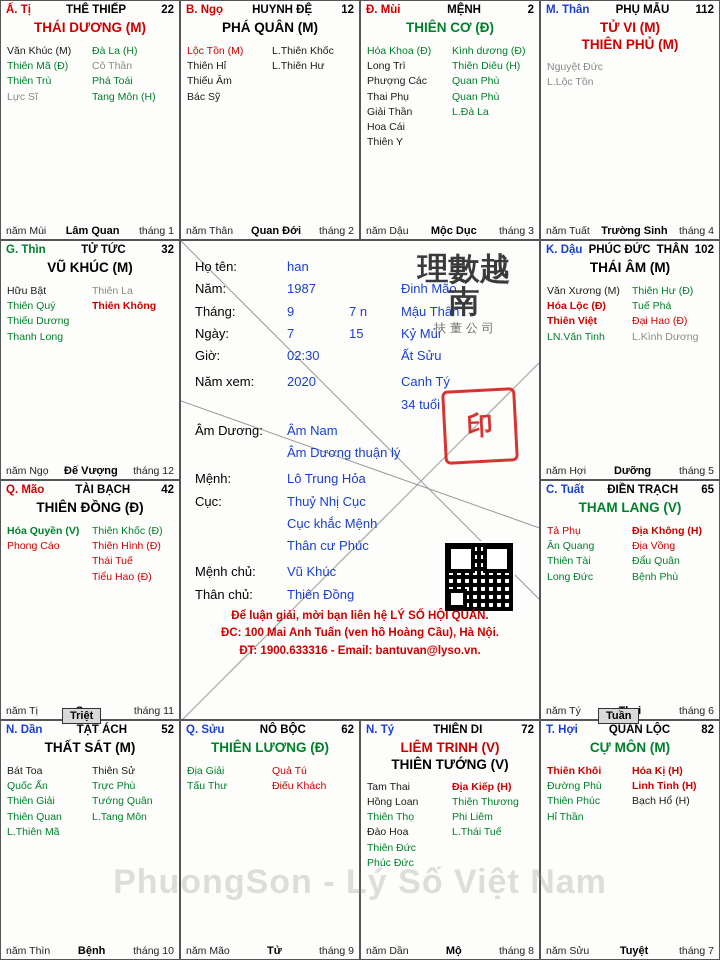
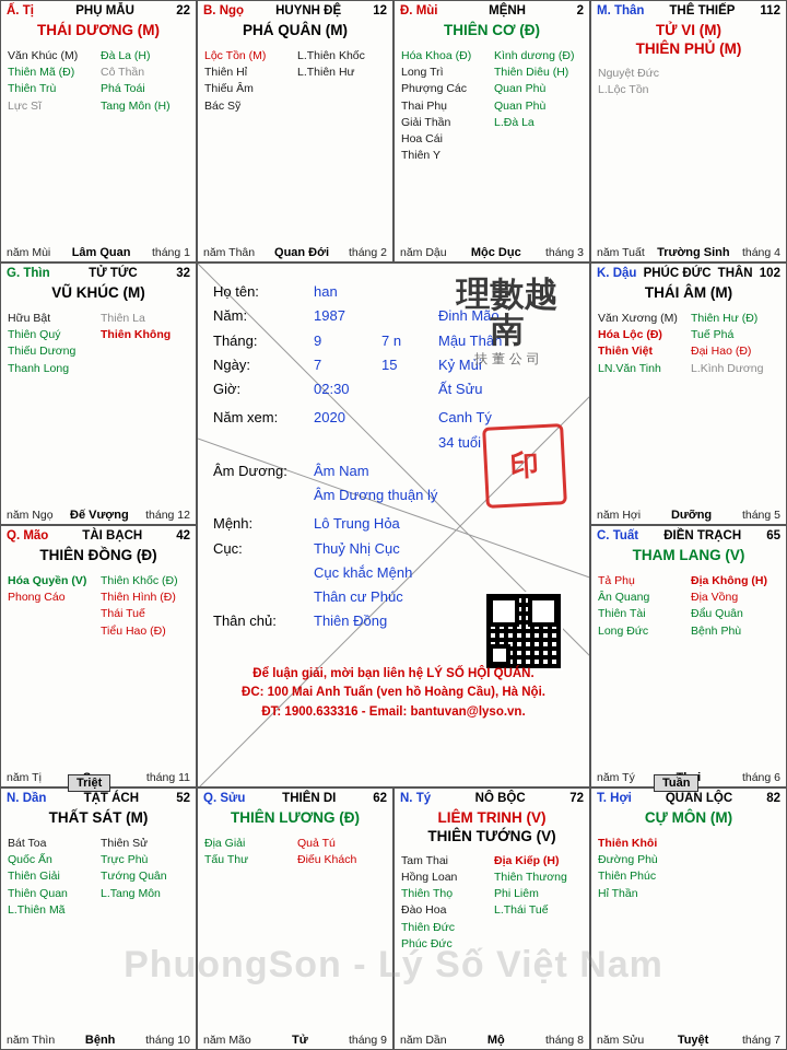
  Ấ. Tị
- THÊ THIẾP
+ PHỤ MẪU
  22
  THÁI DƯƠNG (M)
  Văn Khúc (M)
  Thiên Mã (Đ)
  Thiên Trù
  Lực Sĩ
  Đà La (H)
  Cô Thần
  Phá Toái
  Tang Môn (H)
  năm Mùi
  Lâm Quan
  tháng 1
  B. Ngọ
  HUYNH ĐỆ
  12
  PHÁ QUÂN (M)
  Lộc Tồn (M)
  Thiên Hỉ
  Thiếu Âm
  Bác Sỹ
  L.Thiên Khốc
  L.Thiên Hư
  năm Thân
  Quan Đới
  tháng 2
  Đ. Mùi
  MỆNH
  2
  THIÊN CƠ (Đ)
  Hóa Khoa (Đ)
  Long Trì
  Phượng Các
  Thai Phụ
  Giải Thần
  Hoa Cái
  Thiên Y
  Kình dương (Đ)
  Thiên Diêu (H)
  Quan Phù
  Quan Phù
  L.Đà La
  năm Dậu
  Mộc Dục
  tháng 3
  M. Thân
- PHỤ MẪU
+ THÊ THIẾP
  112
  TỬ VI (M)
  THIÊN PHỦ (M)
  Nguyệt Đức
  L.Lộc Tồn
  năm Tuất
  Trường Sinh
  tháng 4
  G. Thìn
  TỬ TỨC
  32
  VŨ KHÚC (M)
  Hữu Bật
  Thiên Quý
  Thiếu Dương
  Thanh Long
  Thiên La
  Thiên Không
  năm Ngọ
  Đế Vượng
  tháng 12
  Họ tên:
  han
  Năm:
  1987
  Đinh Mão
  Tháng:
  9
  7 n
  Mậu Thân
  Ngày:
  7
  15
  Kỷ Mùi
  Giờ:
  02:30
  Ất Sửu
  Năm xem:
  2020
  Canh Tý
  34 tuổi
  Âm Dương:
  Âm Nam
  Âm Dương thuận lý
  Mệnh:
  Lô Trung Hỏa
  Cục:
  Thuỷ Nhị Cục
  Cục khắc Mệnh
  Thân cư Phúc
- Mệnh chủ:
- Vũ Khúc
  Thân chủ:
  Thiên Đồng
  理數越南
  扶 董 公 司
  Để luận giải, mời bạn liên hệ LÝ SỐ HỘI QUÁN.
  ĐC: 100 Mai Anh Tuấn (ven hồ Hoàng Cầu), Hà Nội.
  ĐT: 1900.633316 - Email: bantuvan@lyso.vn.
  K. Dậu
  PHÚC ĐỨC
  THÂN
  102
  THÁI ÂM (M)
  Văn Xương (M)
  Hóa Lộc (Đ)
  Thiên Việt
  LN.Văn Tinh
  Thiên Hư (Đ)
  Tuế Phá
  Đại Hao (Đ)
  L.Kình Dương
  năm Hợi
  Dưỡng
  tháng 5
  Q. Mão
  TÀI BẠCH
  42
  THIÊN ĐỒNG (Đ)
  Hóa Quyền (V)
  Phong Cáo
  Thiên Khốc (Đ)
  Thiên Hình (Đ)
  Thái Tuế
  Tiểu Hao (Đ)
  năm Tị
  tháng 11
  C. Tuất
  ĐIỀN TRẠCH
  65
  THAM LANG (V)
  Tả Phụ
  Ân Quang
  Thiên Tài
  Long Đức
  Địa Không (H)
  Địa Vồng
  Đẩu Quân
  Bệnh Phù
  năm Tý
  tháng 6
  N. Dần
  TẬT ÁCH
  52
  THẤT SÁT (M)
  Bát Toa
  Quốc Ấn
  Thiên Giải
  Thiên Quan
  L.Thiên Mã
  Thiên Sử
  Trực Phù
  Tướng Quân
  L.Tang Môn
  năm Thìn
  Bệnh
  tháng 10
  Q. Sửu
- NÔ BỘC
+ THIÊN DI
  62
  THIÊN LƯƠNG (Đ)
  Địa Giải
  Tấu Thư
  Quả Tú
  Điếu Khách
  năm Mão
  Tử
  tháng 9
  N. Tý
- THIÊN DI
+ NÔ BỘC
  72
  LIÊM TRINH (V)
  THIÊN TƯỚNG (V)
  Tam Thai
  Hồng Loan
  Thiên Thọ
  Đào Hoa
  Thiên Đức
  Phúc Đức
  Địa Kiếp (H)
  Thiên Thương
  Phi Liêm
  L.Thái Tuế
  năm Dần
  Mộ
  tháng 8
  T. Hợi
  QUAN LỘC
  82
  CỰ MÔN (M)
  Thiên Khôi
  Đường Phù
  Thiên Phúc
  Hỉ Thần
- Hóa Kị (H)
- Linh Tinh (H)
- Bạch Hổ (H)
  năm Sửu
  Tuyệt
  tháng 7
  Triệt
  Tuần
  PhuongSon - Lý Số Việt Nam
